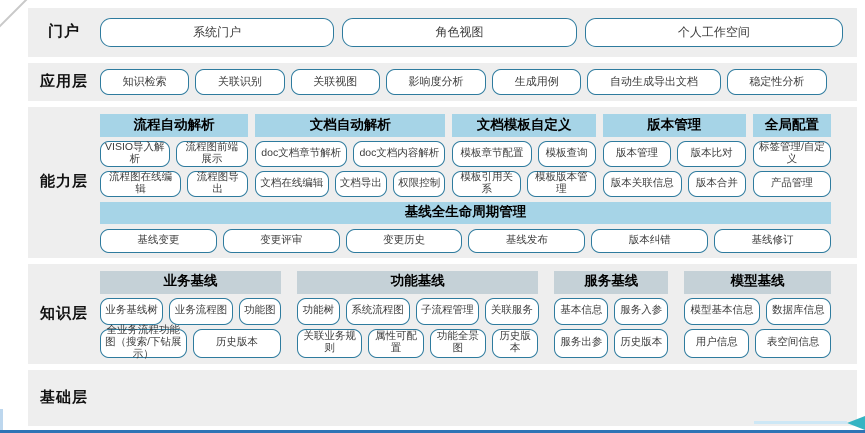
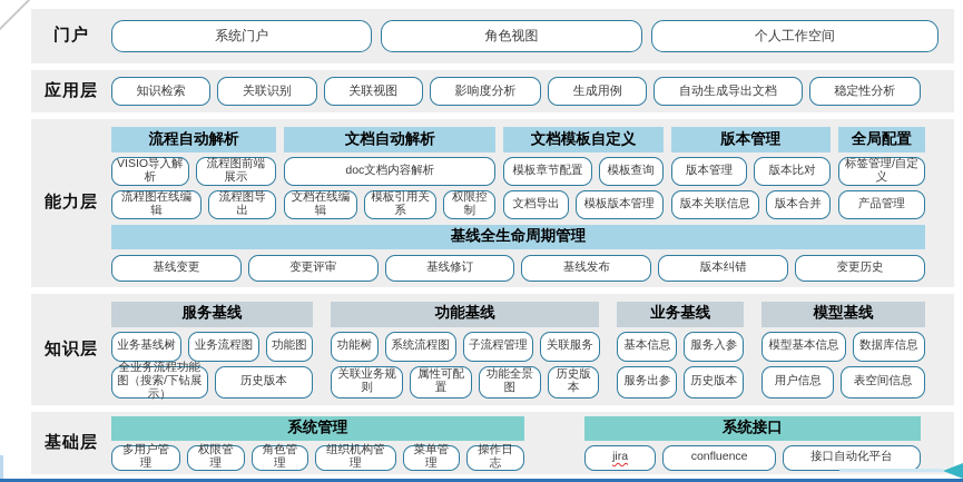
  门户
  系统门户
  角色视图
  个人工作空间
  应用层
  知识检索
  关联识别
  关联视图
  影响度分析
  生成用例
  自动生成导出文档
  稳定性分析
  能力层
  流程自动解析
  VISIO导入解析
  流程图前端展示
  流程图在线编辑
  流程图导出
  文档自动解析
- doc文档章节解析
  doc文档内容解析
  文档在线编辑
- 文档导出
+ 模板引用关系
  权限控制
  文档模板自定义
  模板章节配置
  模板查询
- 模板引用关系
+ 文档导出
  模板版本管理
  版本管理
  版本管理
  版本比对
  版本关联信息
  版本合并
  全局配置
  标签管理/自定义
  产品管理
  基线全生命周期管理
  基线变更
  变更评审
- 变更历史
+ 基线修订
  基线发布
  版本纠错
- 基线修订
+ 变更历史
  知识层
- 业务基线
+ 服务基线
  业务基线树
  业务流程图
  功能图
  全业务流程功能图（搜索/下钻展示）
  历史版本
  功能基线
  功能树
  系统流程图
  子流程管理
  关联服务
  关联业务规则
  属性可配置
  功能全景图
  历史版本
- 服务基线
+ 业务基线
  基本信息
  服务入参
  服务出参
  历史版本
  模型基线
  模型基本信息
  数据库信息
  用户信息
  表空间信息
  基础层
+ 系统管理
+ 多用户管理
+ 权限管理
+ 角色管理
+ 组织机构管理
+ 菜单管理
+ 操作日志
+ 系统接口
+ jira
+ confluence
+ 接口自动化平台
